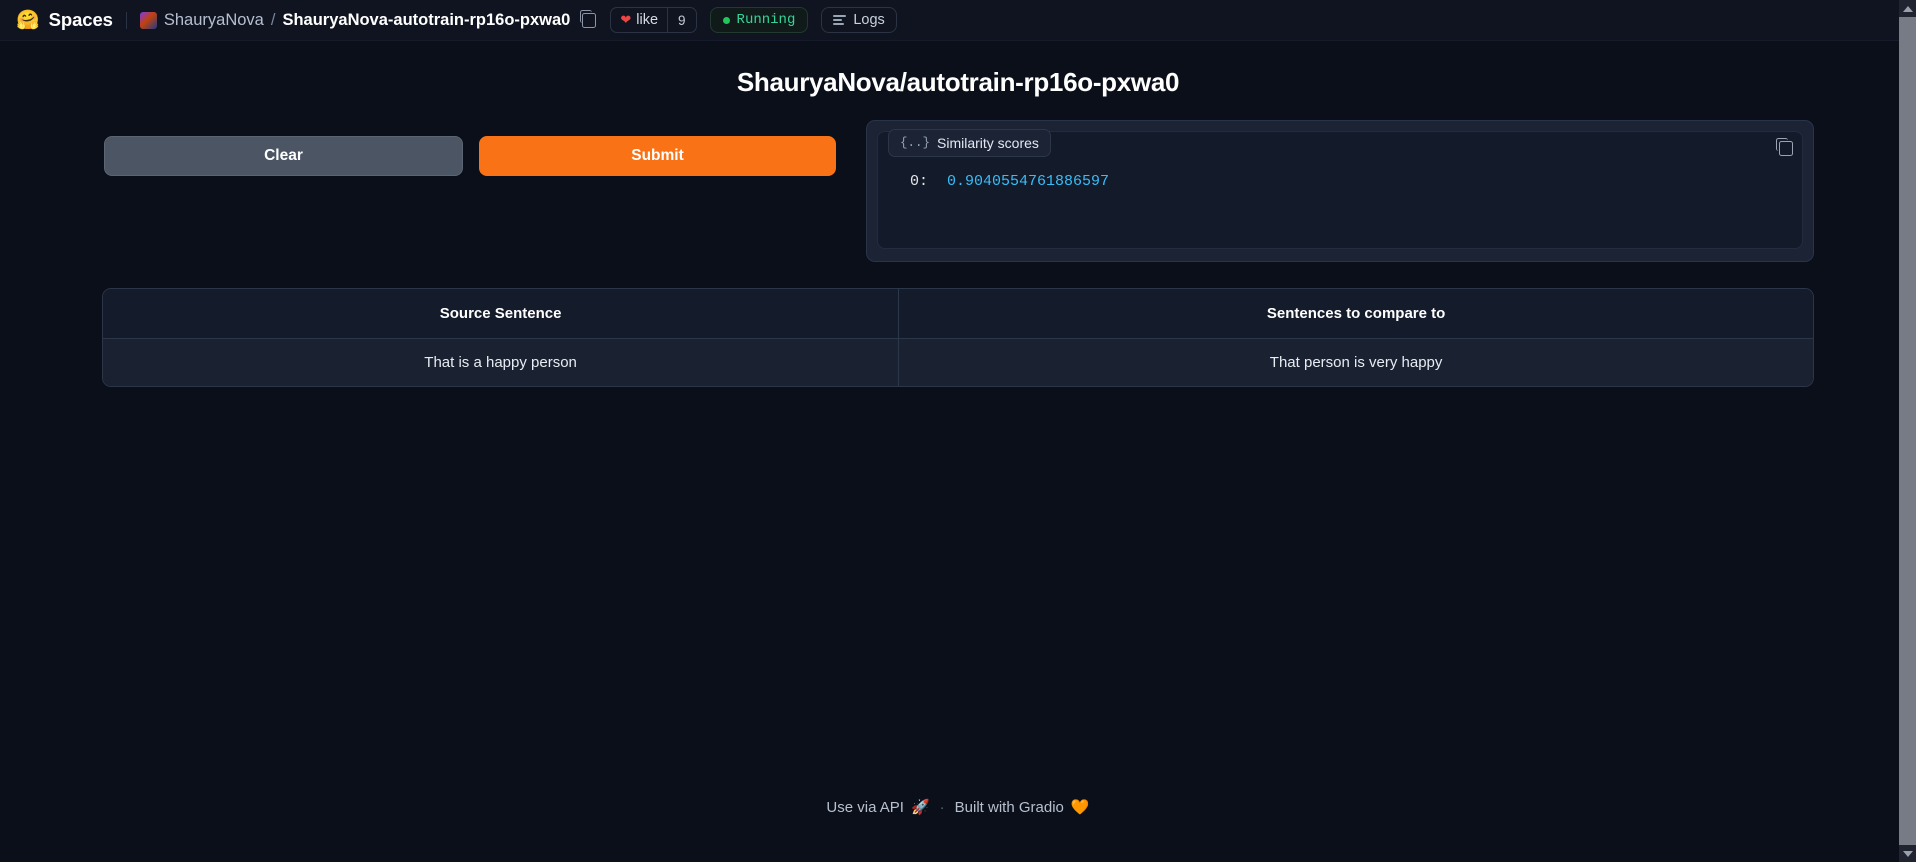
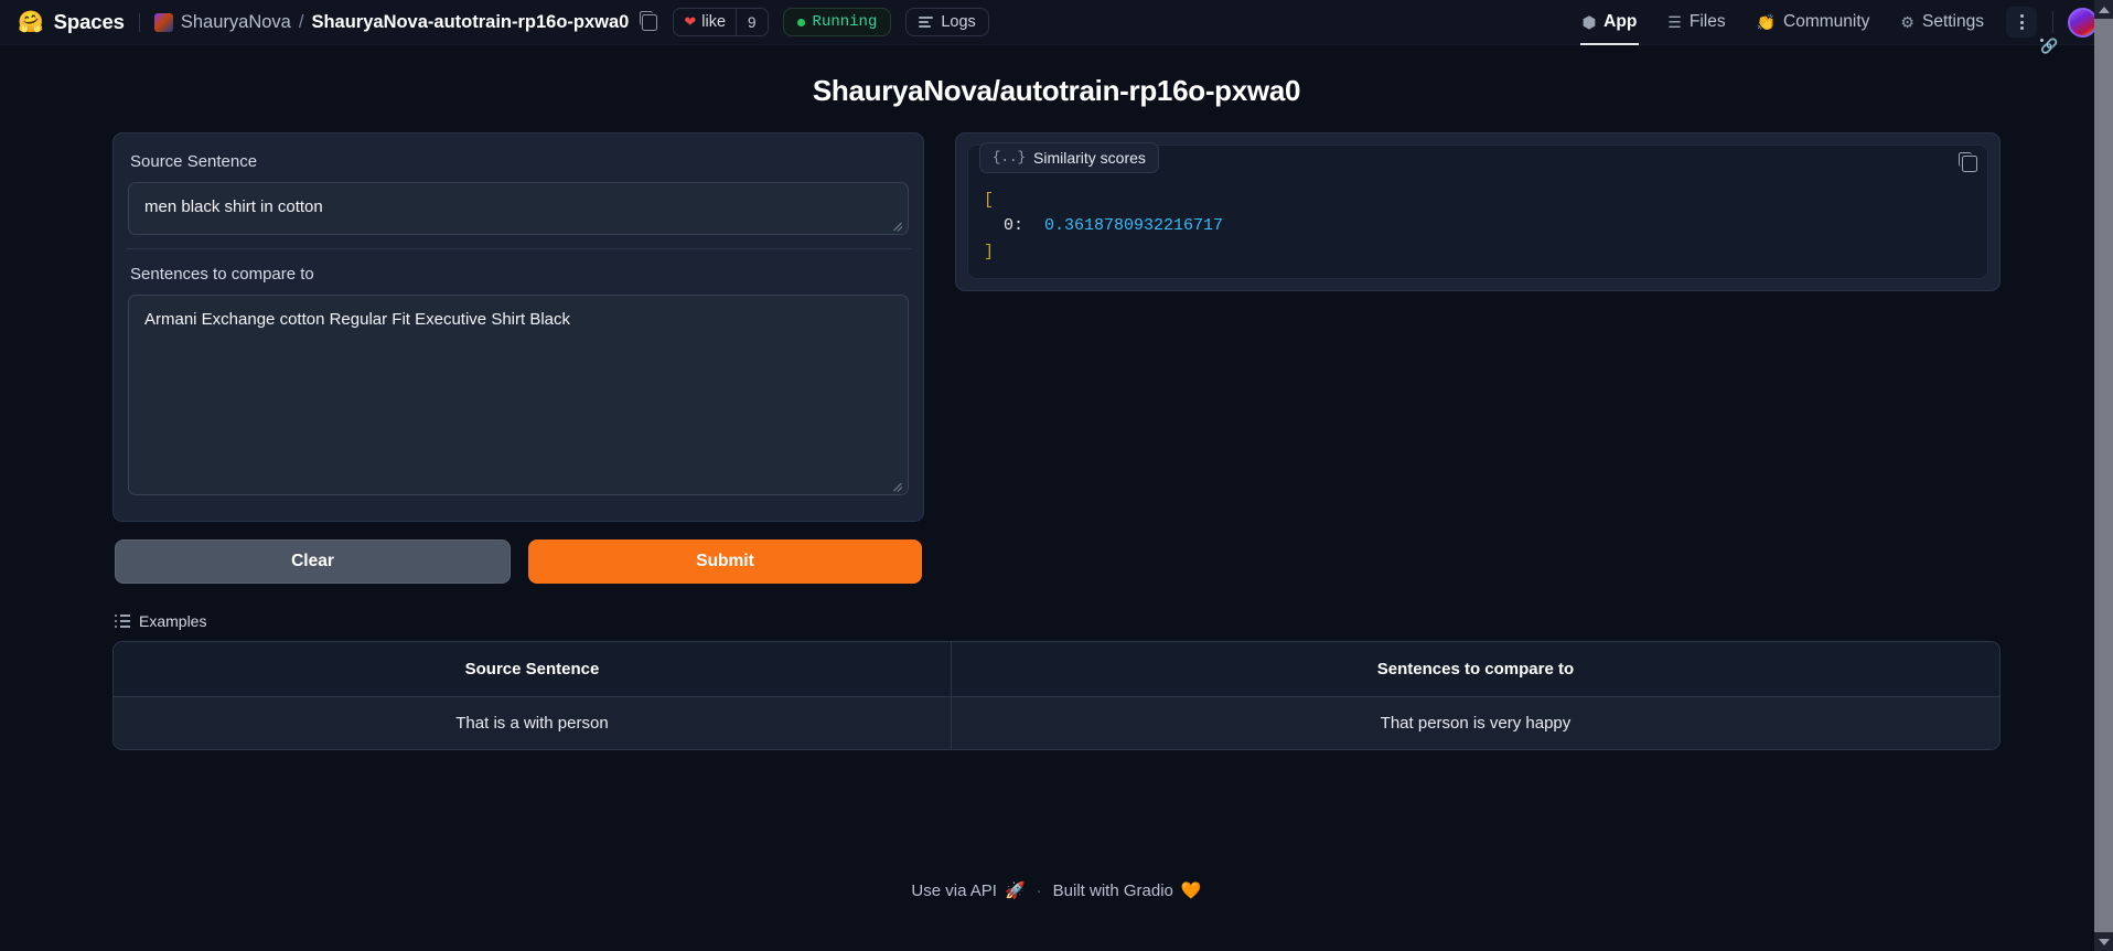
  🤗
  Spaces
  ShauryaNova
  /
  ShauryaNova-autotrain-rp16o-pxwa0
  ❤
  like
  9
  Running
  Logs
+ ⬢
+ App
+ ☰
+ Files
+ 👏
+ Community
+ ⚙
+ Settings
+ 🔗
  ShauryaNova/autotrain-rp16o-pxwa0
+ Source Sentence
+ men black shirt in cotton
+ Sentences to compare to
+ Armani Exchange cotton Regular Fit Executive Shirt Black
  Clear
  Submit
  {..}
  Similarity scores
+ [
- 0: 0.9040554761886597
+ 0: 0.3618780932216717
+ ]
+ Examples
  Source Sentence	Sentences to compare to
- That is a happy person	That person is very happy
+ That is a with person	That person is very happy
  Use via API
  🚀
  ·
  Built with Gradio
  🧡
